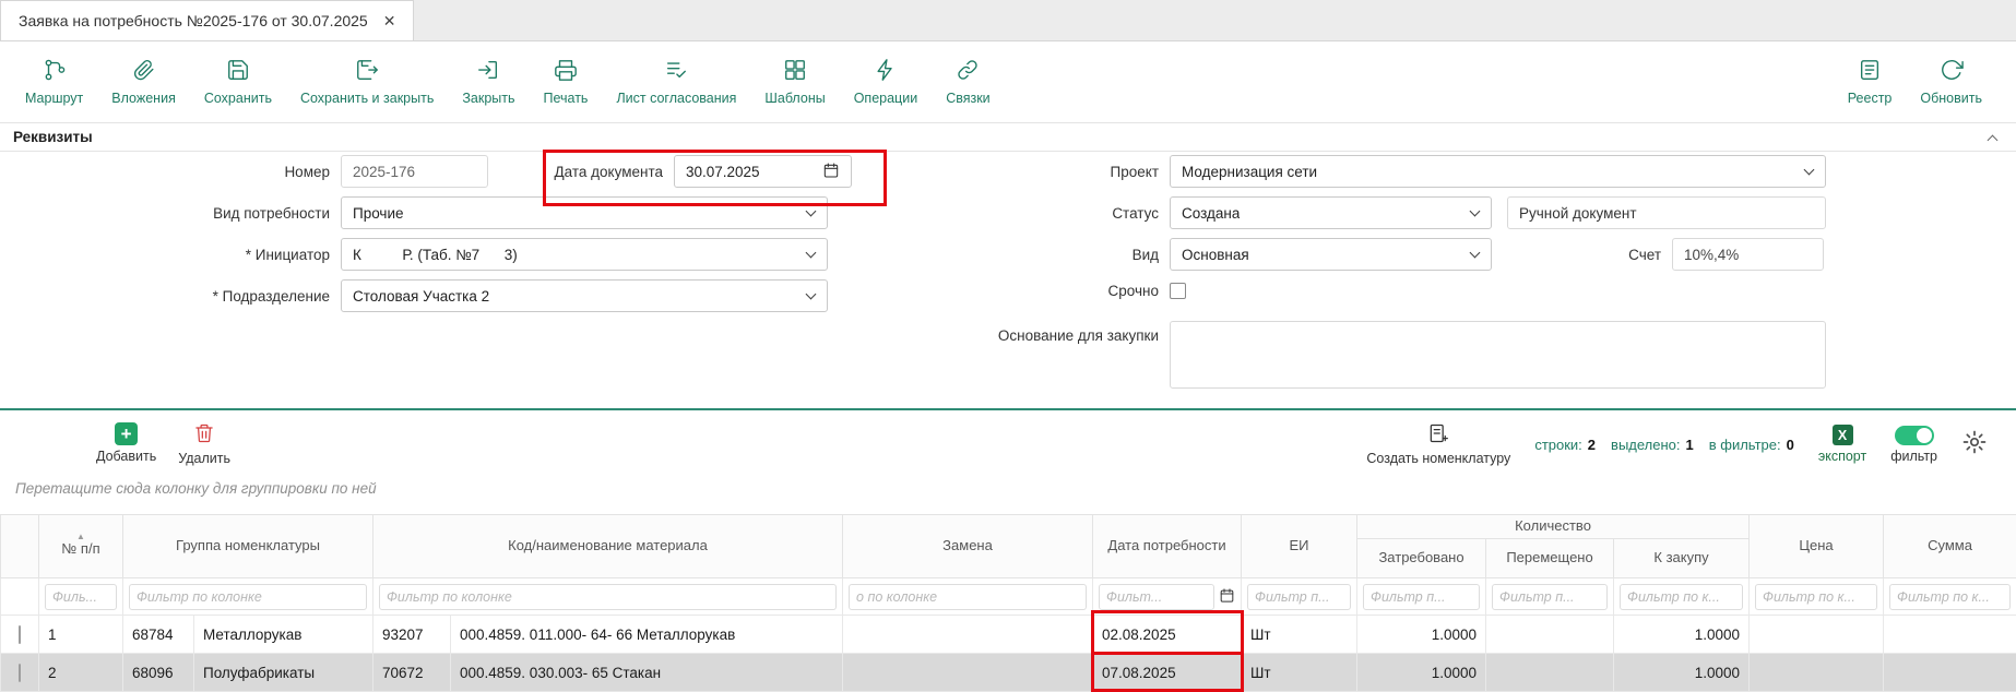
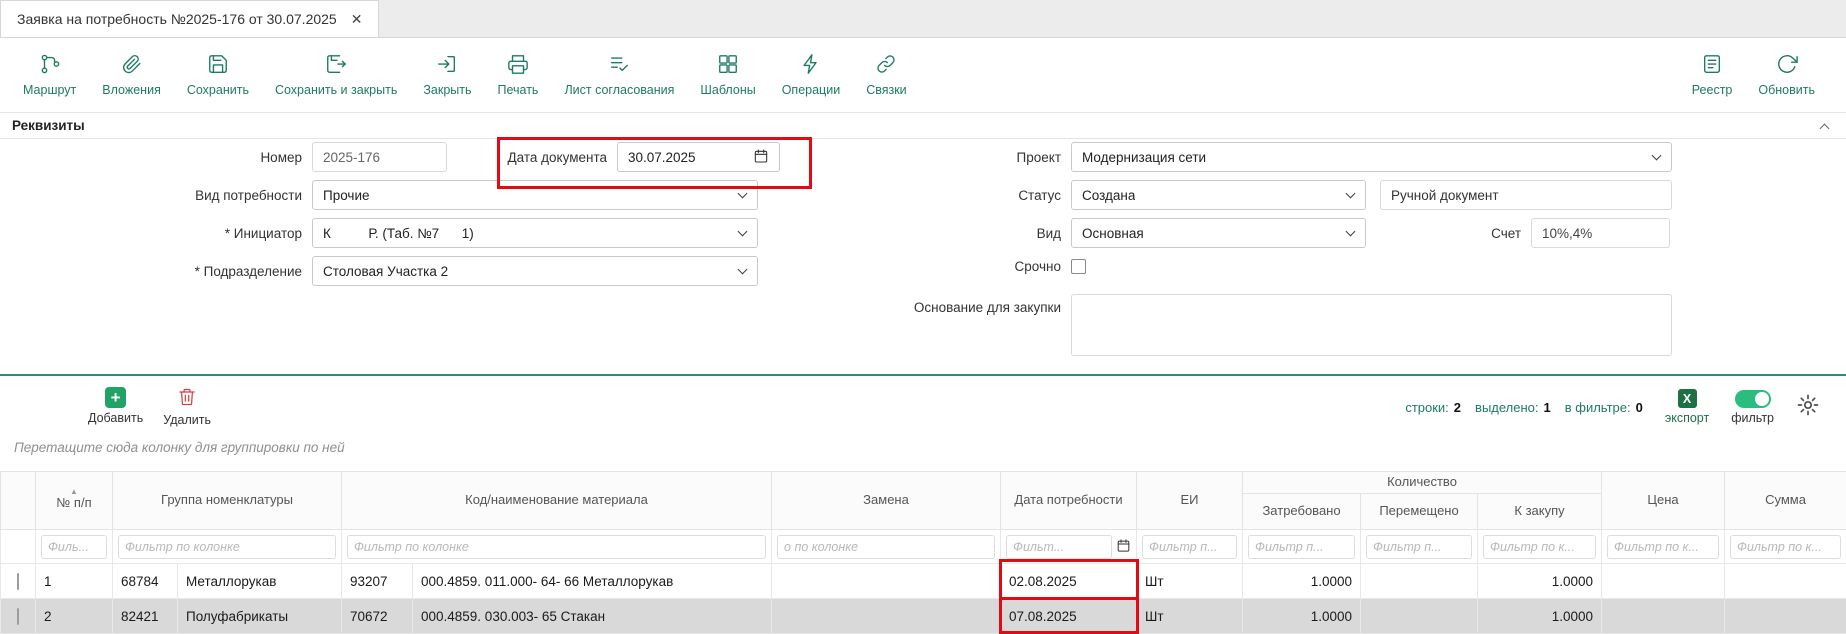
  Заявка на потребность №2025-176 от 30.07.2025
  ✕
  Маршрут
  Вложения
  Сохранить
  Сохранить и закрыть
  Закрыть
  Печать
  Лист согласования
  Шаблоны
  Операции
  Связки
  Реестр
  Обновить
  Реквизиты
  Номер
  2025-176
  Дата документа
  30.07.2025
  Вид потребности
  Прочие
  * Инициатор
- К Р. (Таб. №7 3)
+ К Р. (Таб. №7 1)
  * Подразделение
  Столовая Участка 2
  Проект
  Модернизация сети
  Статус
  Создана
  Ручной документ
  Вид
  Основная
  Счет
  10%,4%
  Срочно
  Основание для закупки
  +
  Добавить
  Удалить
- Создать номенклатуру
  строки:
  2
  выделено:
  1
  в фильтре:
  0
  X
  экспорт
  фильтр
  Перетащите сюда колонку для группировки по ней
  	▲№ п/п	Группа номенклатуры	Код/наименование материала	Замена	Дата потребности	ЕИ	Количество	Цена	Сумма
  Затребовано	Перемещено	К закупу
  	Филь...	Фильтр по колонке	Фильтр по колонке	о по колонке	Фильт...	Фильтр п...	Фильтр п...	Фильтр п...	Фильтр по к...	Фильтр по к...	Фильтр по к...
  	1	68784	Металлорукав	93207	000.4859. 011.000- 64- 66 Металлорукав		02.08.2025	Шт	1.0000		1.0000
- 	2	68096	Полуфабрикаты	70672	000.4859. 030.003- 65 Стакан		07.08.2025	Шт	1.0000		1.0000
+ 	2	82421	Полуфабрикаты	70672	000.4859. 030.003- 65 Стакан		07.08.2025	Шт	1.0000		1.0000
